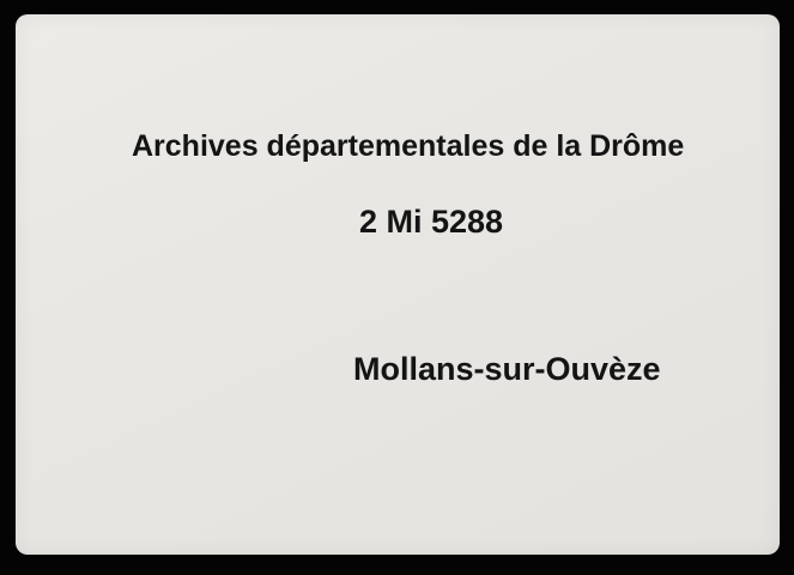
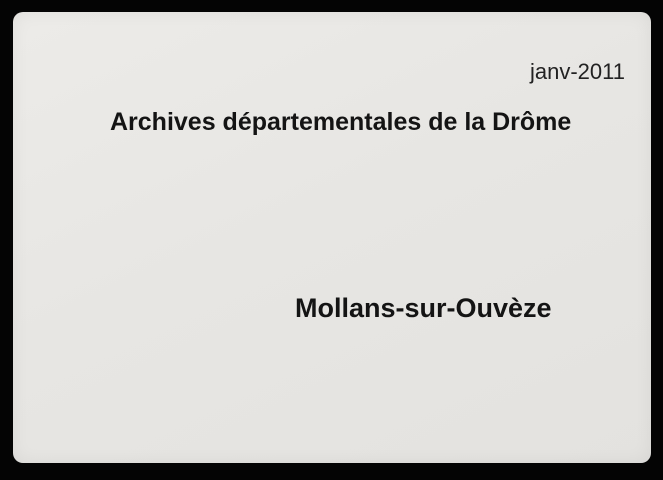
+ janv-2011
  Archives départementales de la Drôme
- 2 Mi 5288
  Mollans-sur-Ouvèze
